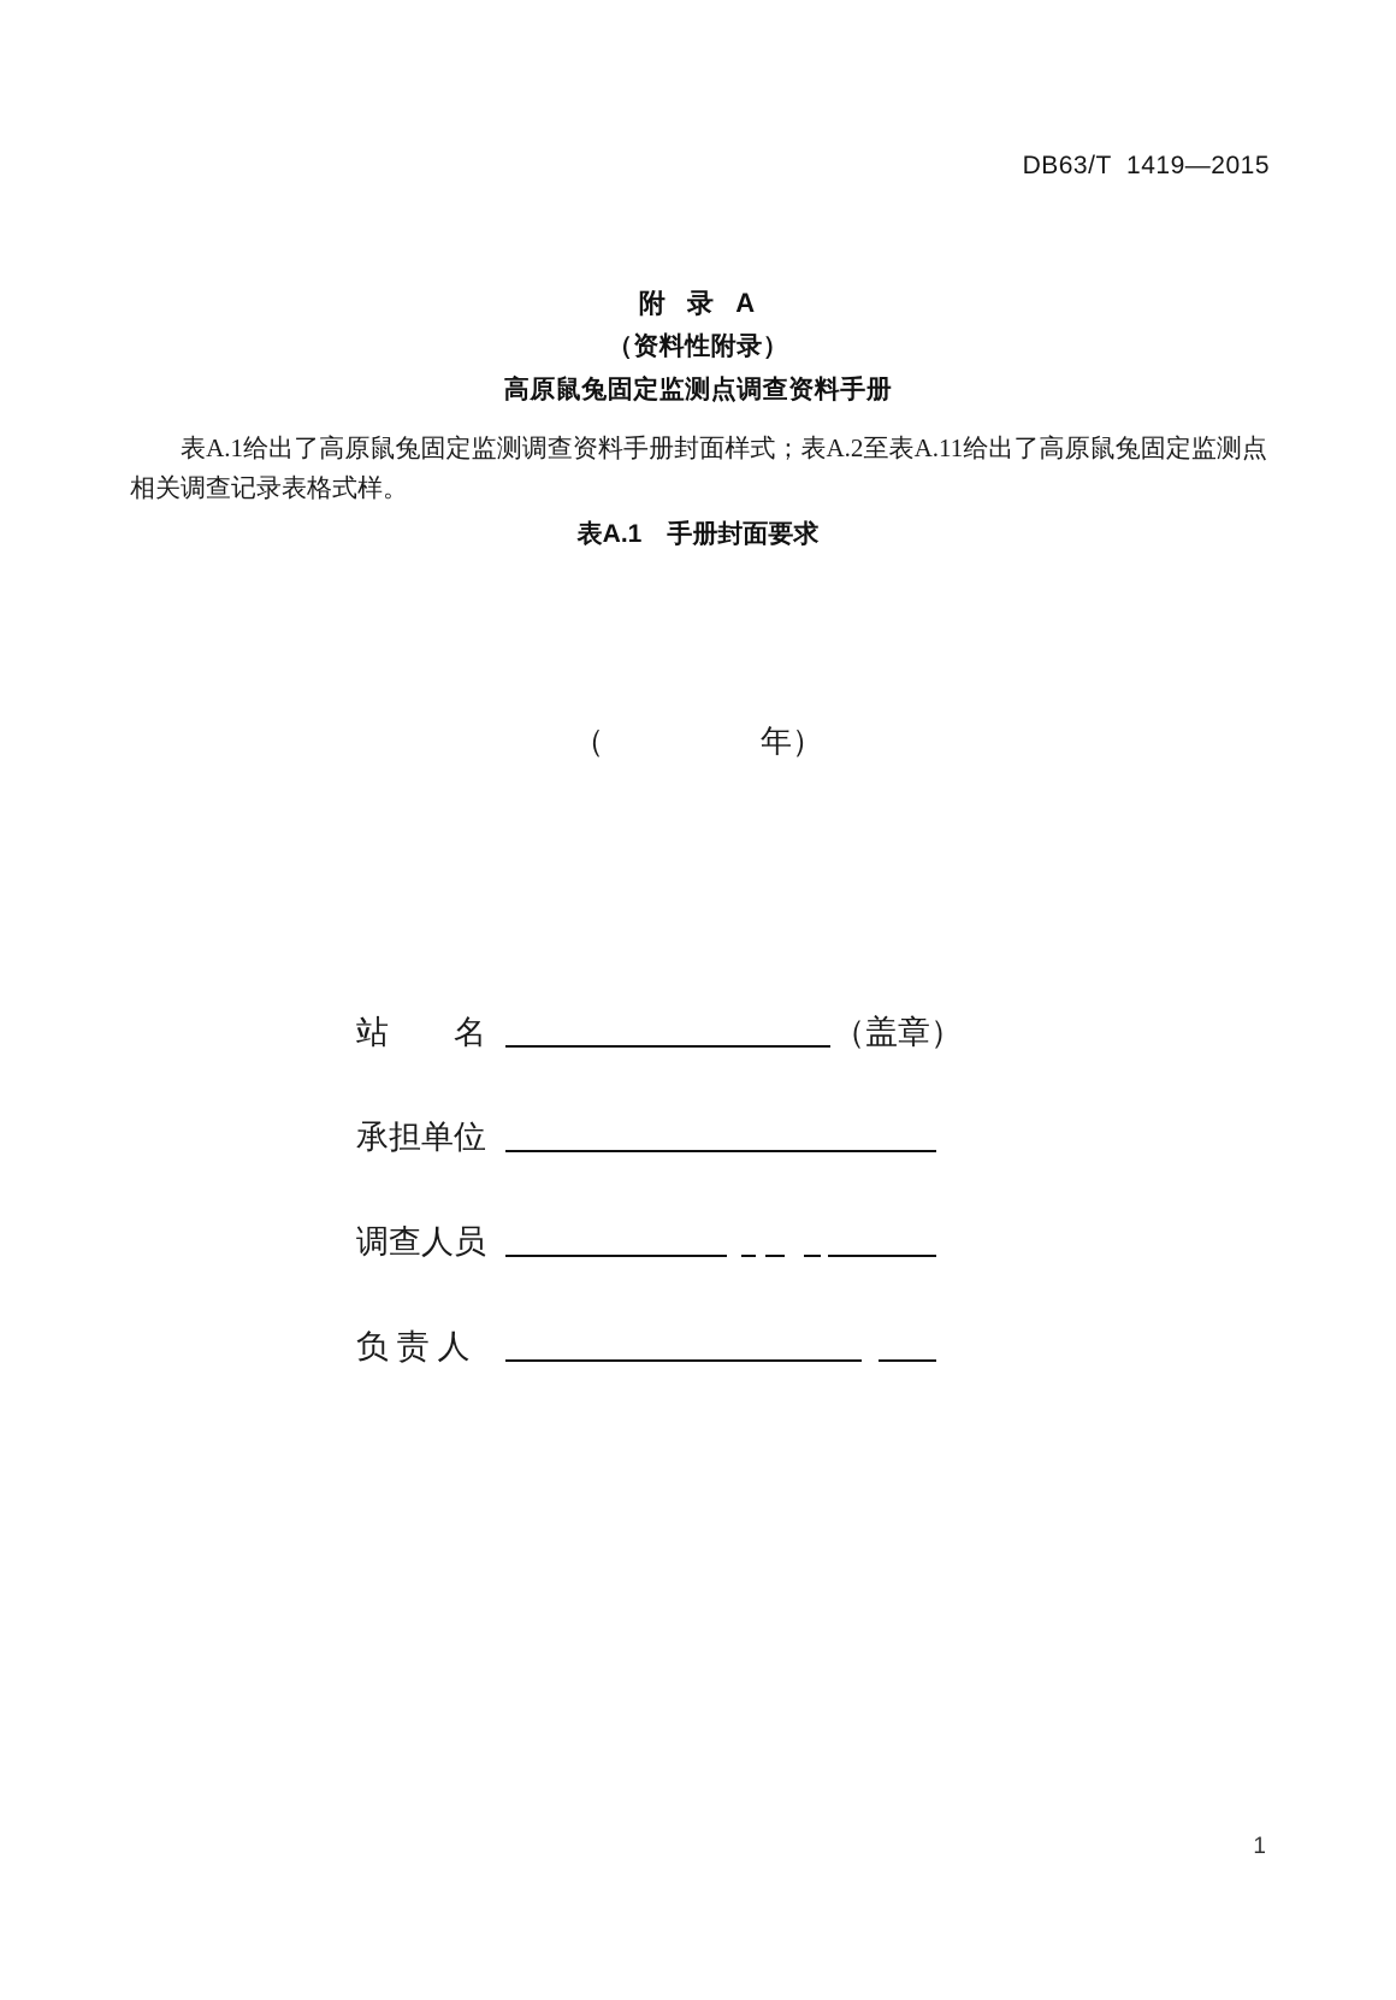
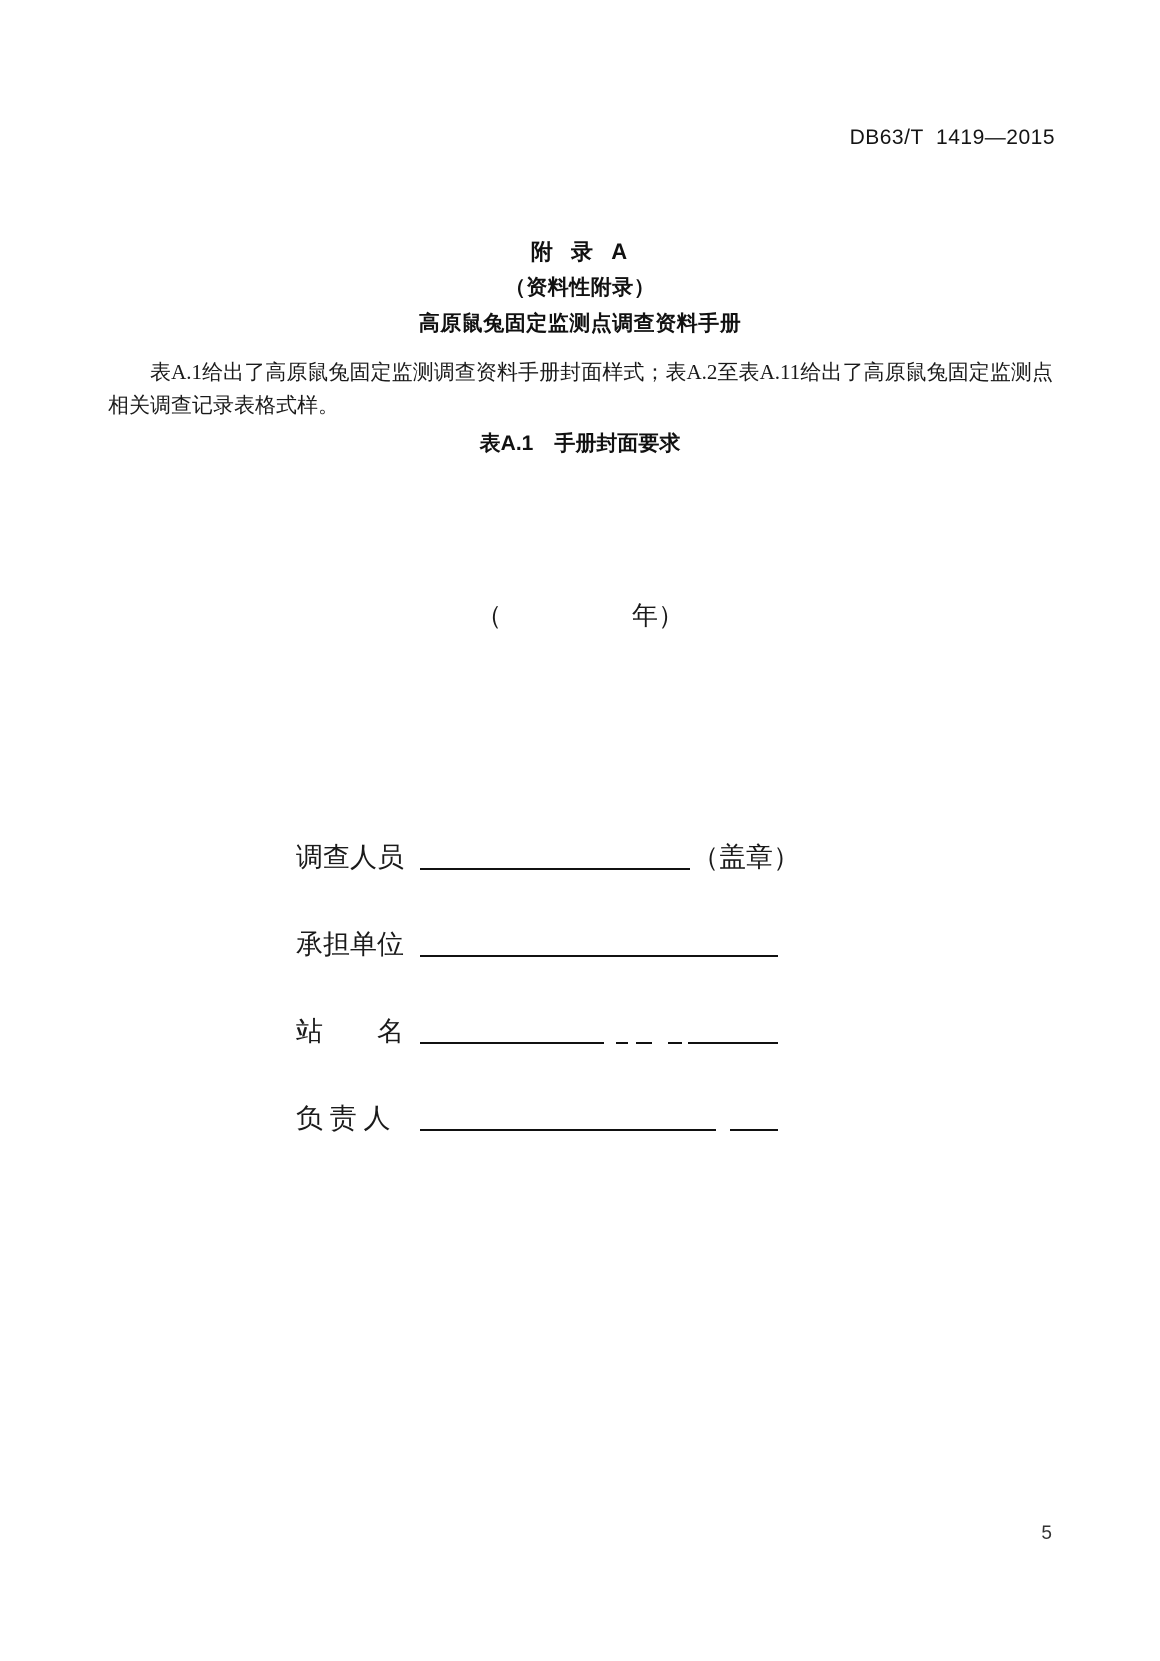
  DB63/T 1419—2015
  附 录 A
  （资料性附录）
  高原鼠兔固定监测点调查资料手册
  表A.1给出了高原鼠兔固定监测调查资料手册封面样式；表A.2至表A.11给出了高原鼠兔固定监测点相关调查记录表格式样。
  表A.1 手册封面要求
  （ 年）
- 站 名
+ 调查人员
  （盖章）
  承担单位
- 调查人员
+ 站 名
  负 责 人
- 1
+ 5
